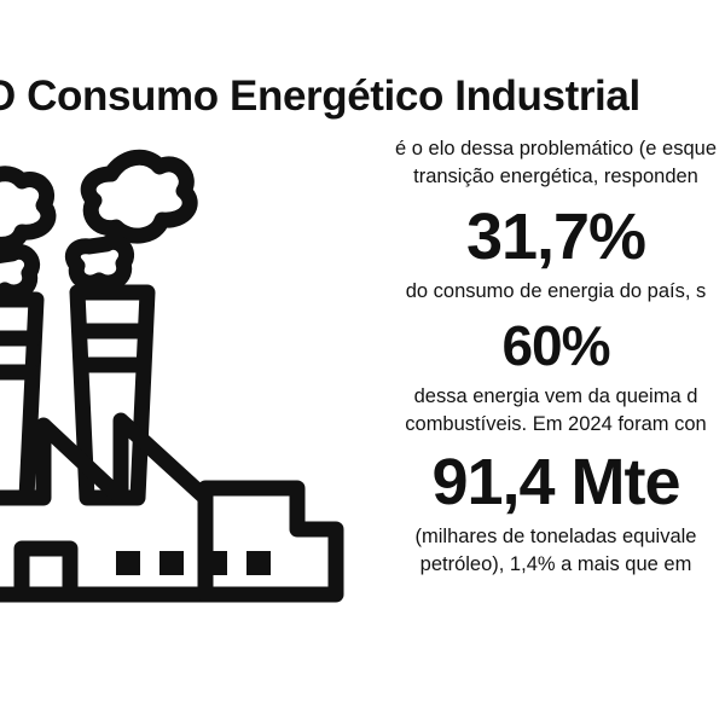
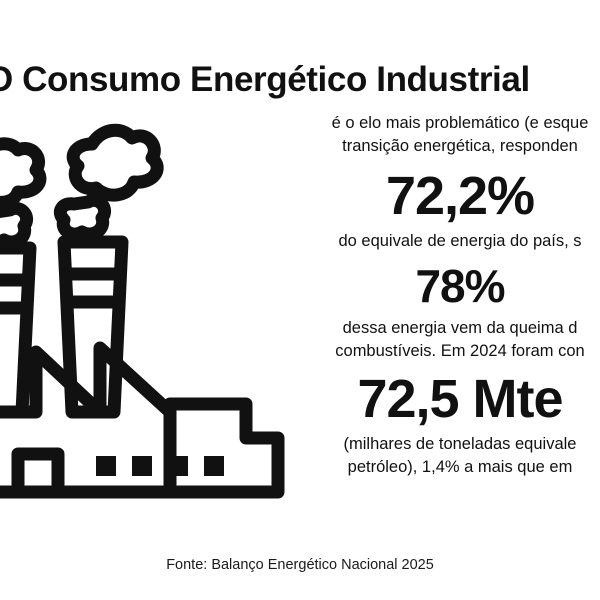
  Consumo Energético Industrial
- é o elo dessa problemático (e esque
+ é o elo mais problemático (e esque
  transição energética, responden
- 31,7%
+ 72,2%
- do consumo de energia do país, s
+ do equivale de energia do país, s
- 60%
+ 78%
  dessa energia vem da queima d
  combustíveis. Em 2024 foram con
- 91,4 Mte
+ 72,5 Mte
  (milhares de toneladas equivale
  petróleo), 1,4% a mais que em
+ Fonte: Balanço Energético Nacional 2025
